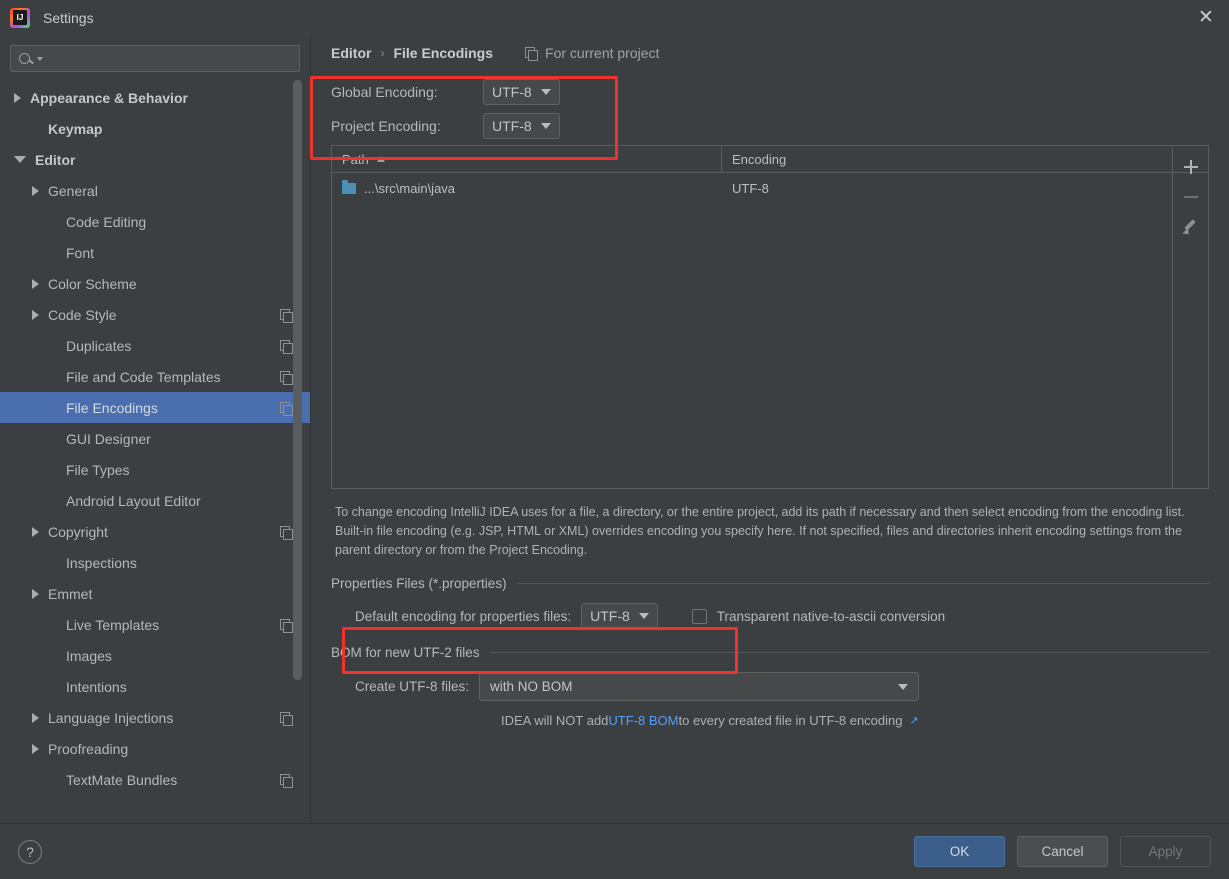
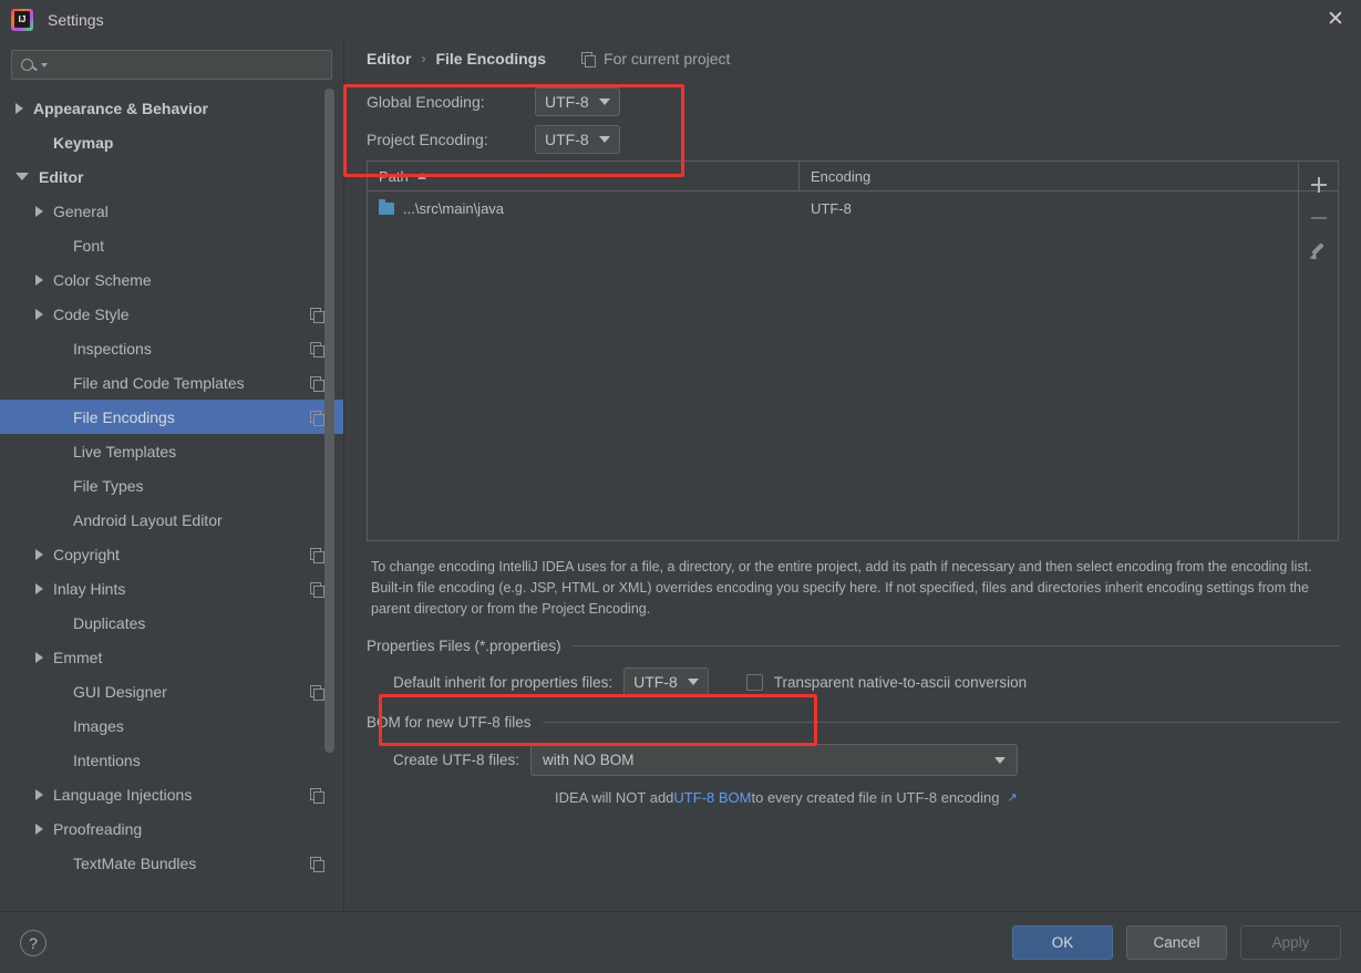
  Settings
  ✕
  Appearance & Behavior
  Keymap
  Editor
  General
- Code Editing
  Font
  Color Scheme
  Code Style
- Duplicates
+ Inspections
  File and Code Templates
  File Encodings
- GUI Designer
+ Live Templates
  File Types
  Android Layout Editor
  Copyright
+ Inlay Hints
- Inspections
+ Duplicates
  Emmet
- Live Templates
+ GUI Designer
  Images
  Intentions
  Language Injections
  Proofreading
  TextMate Bundles
  Editor
  ›
  File Encodings
  For current project
  Global Encoding:
  UTF-8
  Project Encoding:
  UTF-8
  Path
  Encoding
  ...\src\main\java
  UTF-8
  To change encoding IntelliJ IDEA uses for a file, a directory, or the entire project, add its path if necessary and then select encoding from the encoding list. Built-in file encoding (e.g. JSP, HTML or XML) overrides encoding you specify here. If not specified, files and directories inherit encoding settings from the parent directory or from the Project Encoding.
  Properties Files (*.properties)
- Default encoding for properties files:
+ Default inherit for properties files:
  UTF-8
  Transparent native-to-ascii conversion
- BOM for new UTF-2 files
+ BOM for new UTF-8 files
  Create UTF-8 files:
  with NO BOM
  IDEA will NOT add
  UTF-8 BOM
  to every created file in UTF-8 encoding
  ↗
  ?
  OK
  Cancel
  Apply
